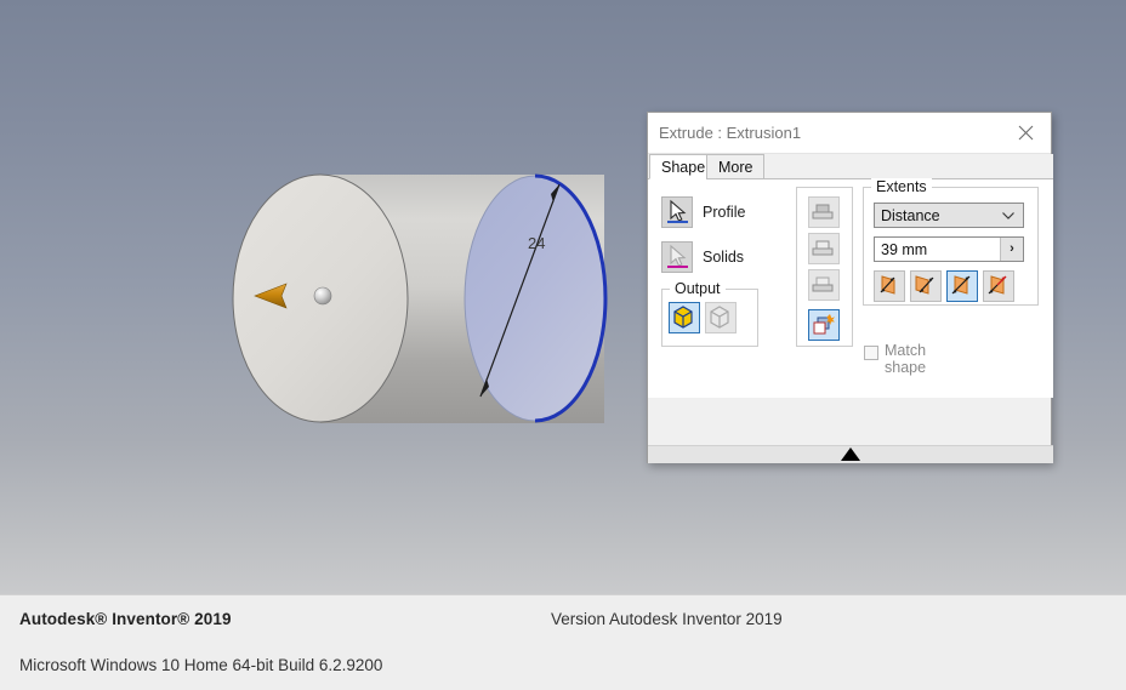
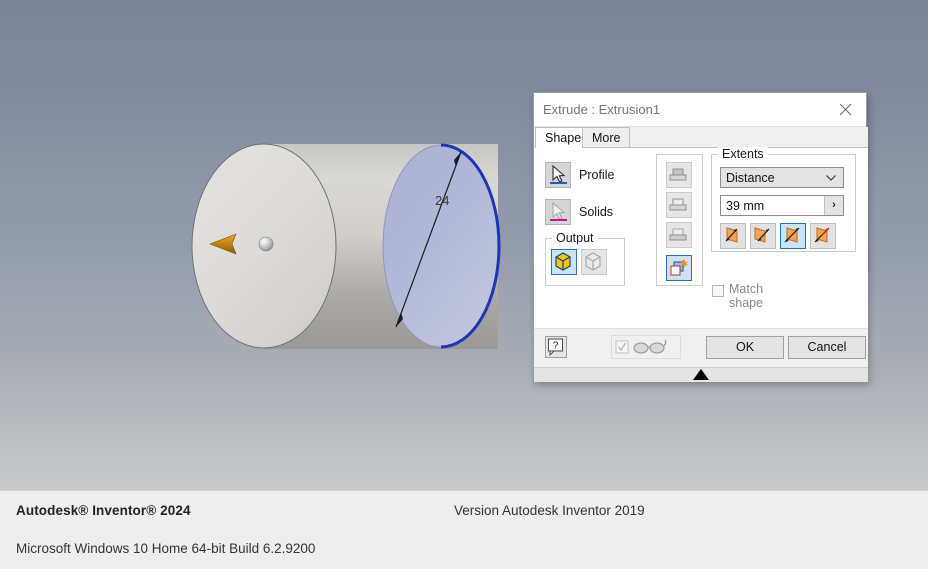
  24
  Extrude : Extrusion1
  Shape
  More
  Profile
  Solids
  Output
  Extents
  Distance
  39 mm
  ›
  Match shape
+ ?
+ OK
+ Cancel
- Autodesk® Inventor® 2019
+ Autodesk® Inventor® 2024
  Version Autodesk Inventor 2019
  Microsoft Windows 10 Home 64-bit Build 6.2.9200
